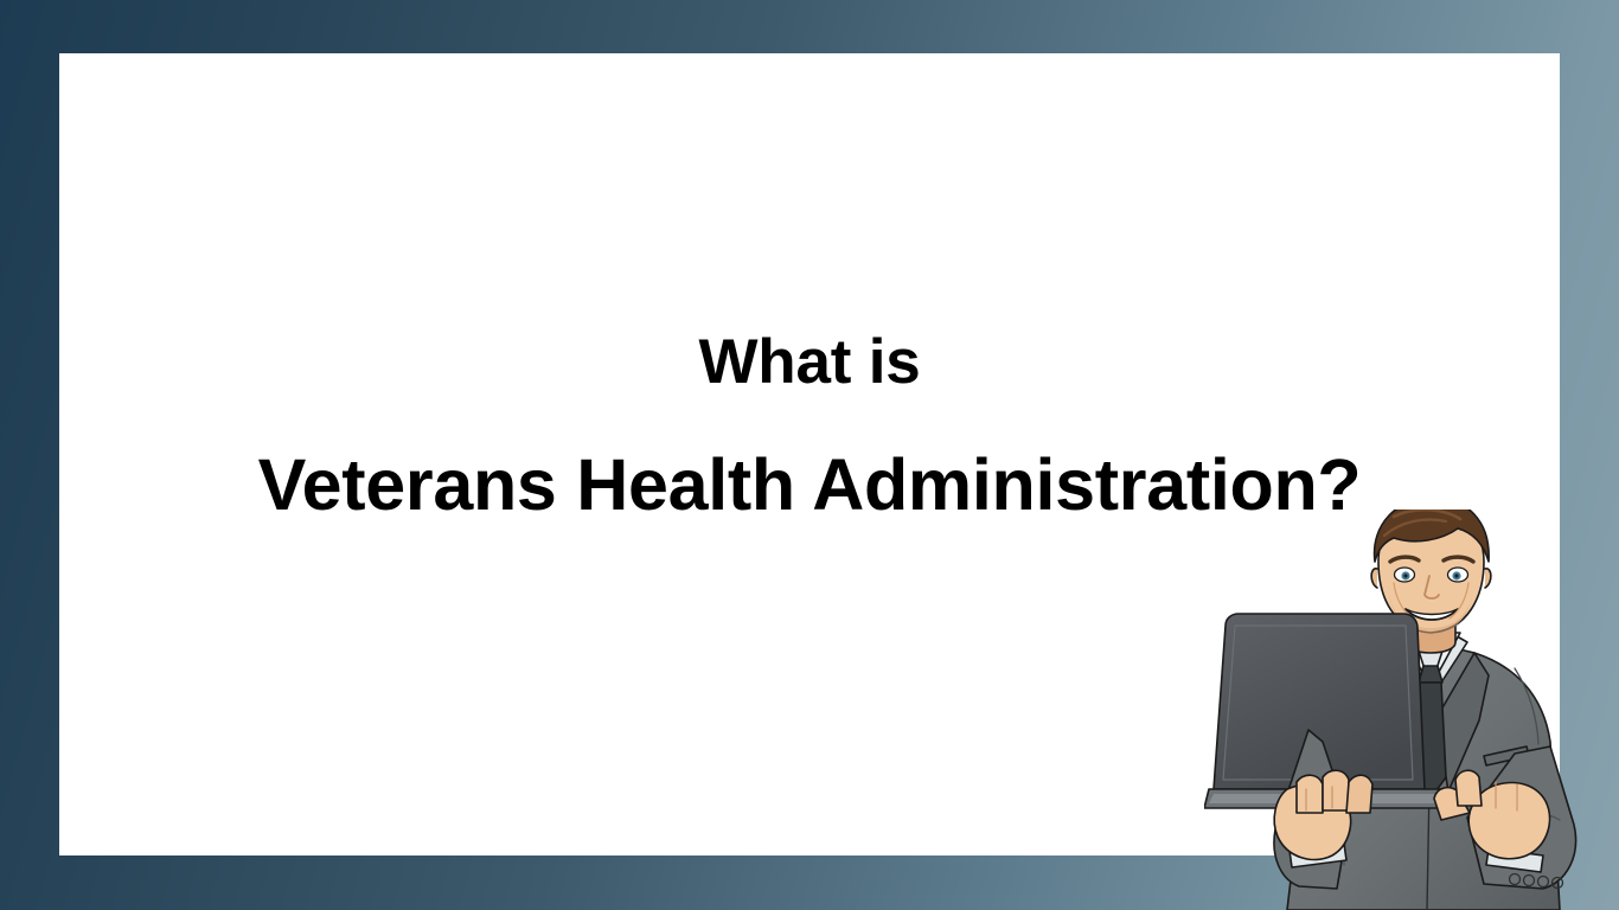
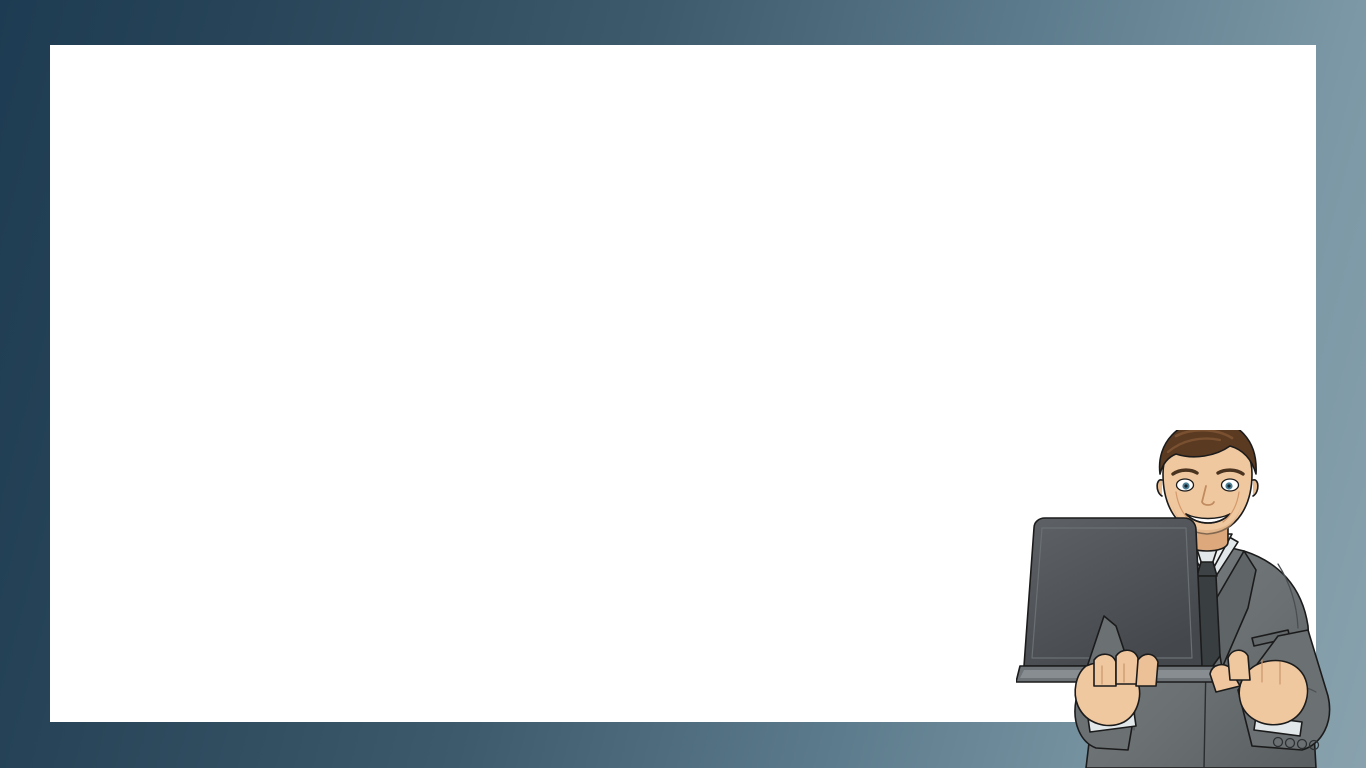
- What is
- Veterans Health Administration?
